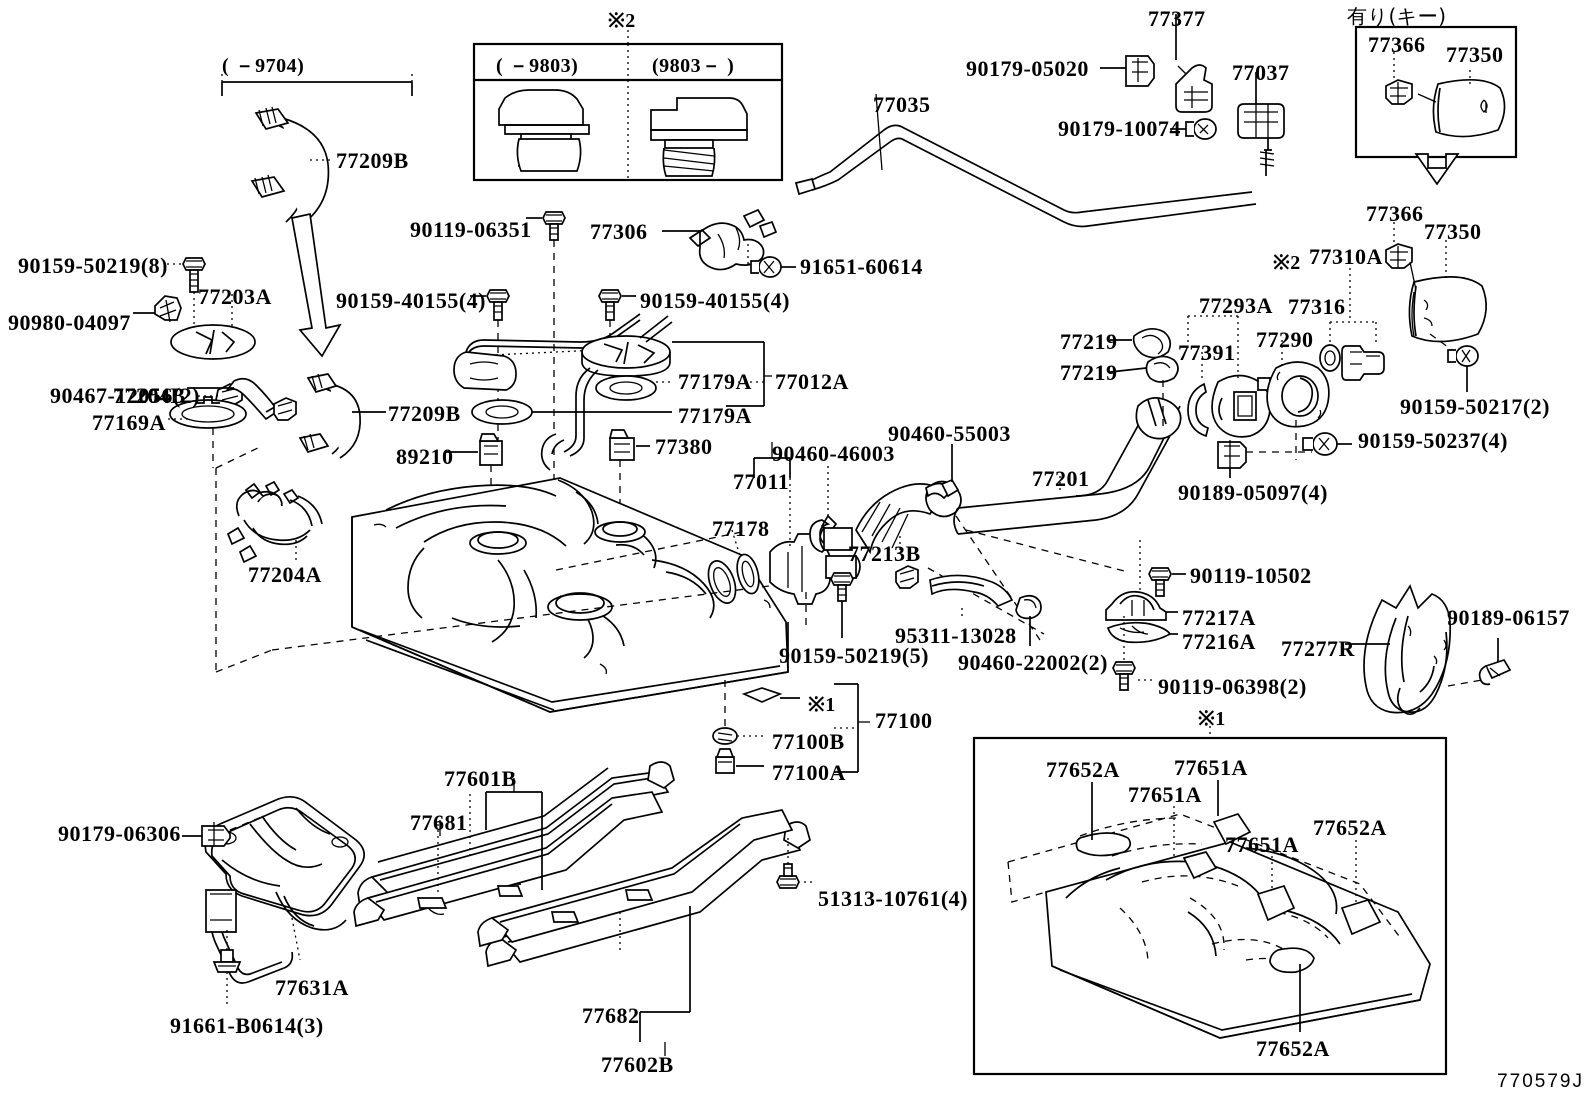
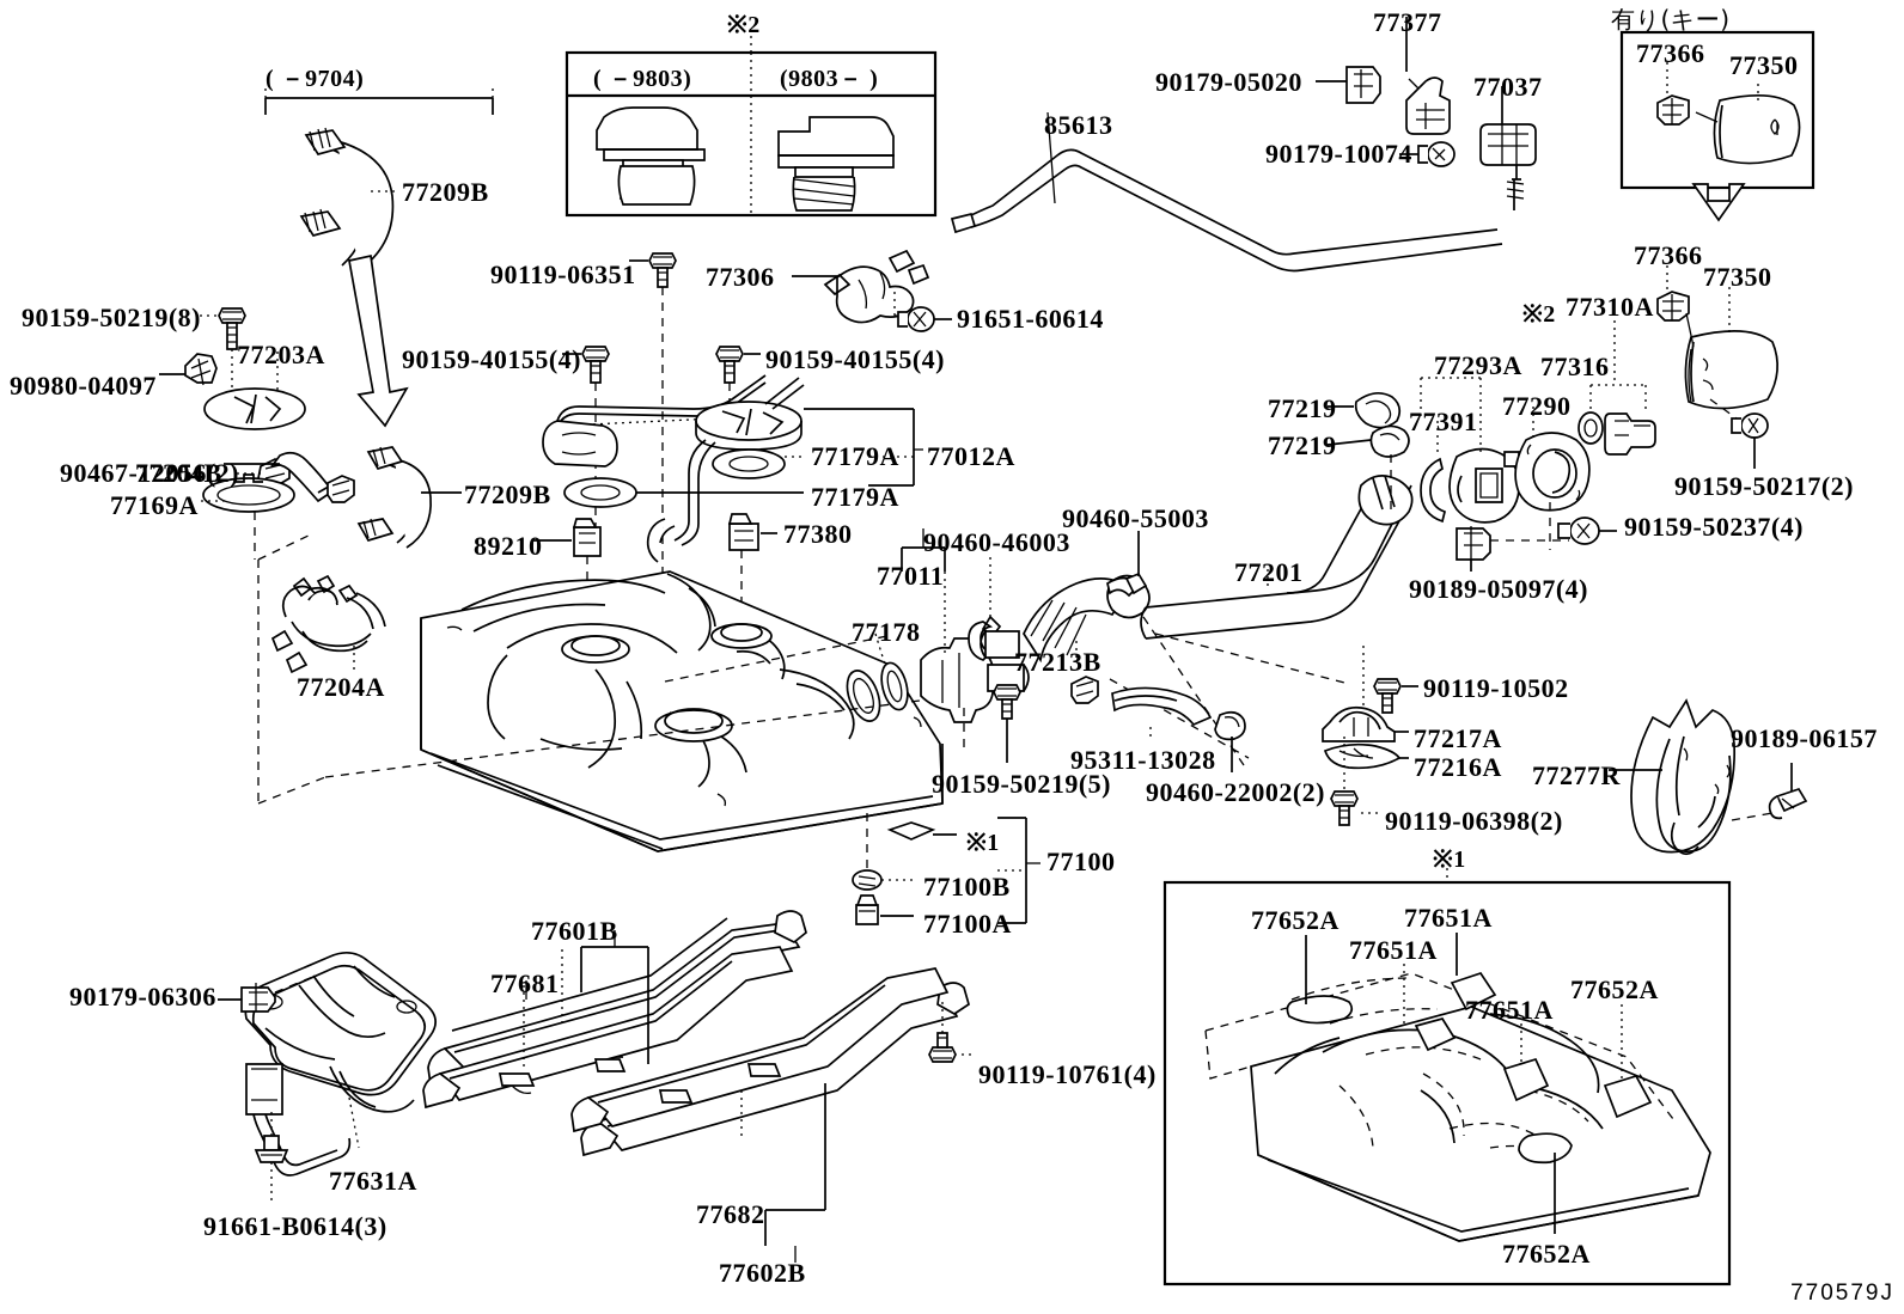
  ( －9704)
  77209B
  ※2
  ( －9803)
  (9803－ )
  77377
  90179-05020
  77037
  90179-10074
- 77035
+ 85613
  有り(キー)
  77366
  77350
  77366
  77350
  90159-50219(8)
  77203A
  90980-04097
  90467-12056(2)
  77204B
  77169A
  77204A
  90119-06351
  77306
  91651-60614
  90159-40155(4)
  90159-40155(4)
  77179A
  77012A
  77179A
  77209B
  89210
  77380
  90460-46003
  90460-55003
  77011
  77178
  77213B
  77201
  95311-13028
  90159-50219(5)
  90460-22002(2)
  77219
  77219
  77391
  77293A
  77290
  77316
  ※2
  77310A
  90159-50217(2)
  90159-50237(4)
  90189-05097(4)
  90119-10502
  77217A
  77216A
  90119-06398(2)
  77277R
  90189-06157
  ※1
  77100
  77100B
  77100A
  90179-06306
  77631A
  91661-B0614(3)
  77601B
  77681
- 51313-10761(4)
+ 90119-10761(4)
  77682
  77602B
  ※1
  77652A
  77651A
  77651A
  77651A
  77652A
  77652A
  770579J
